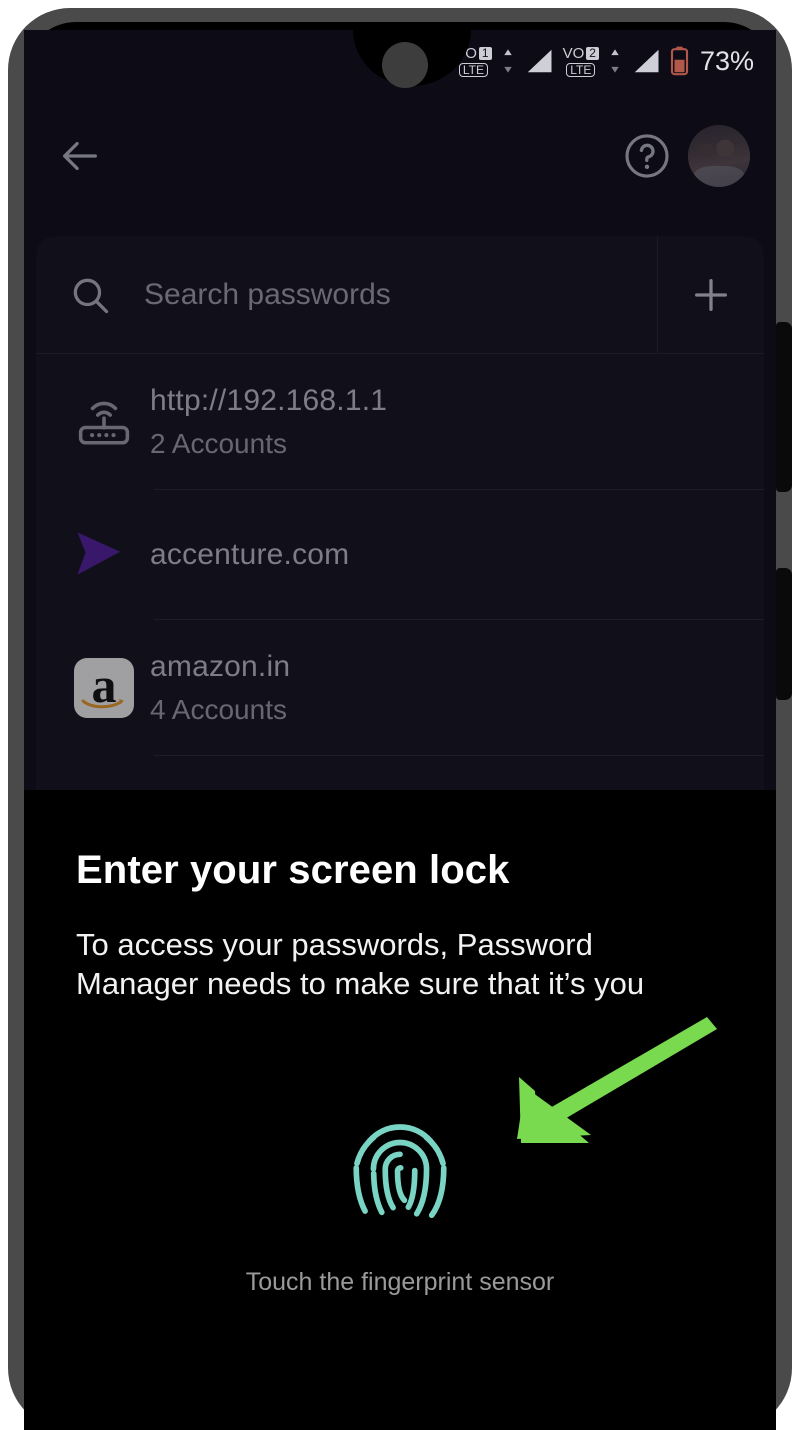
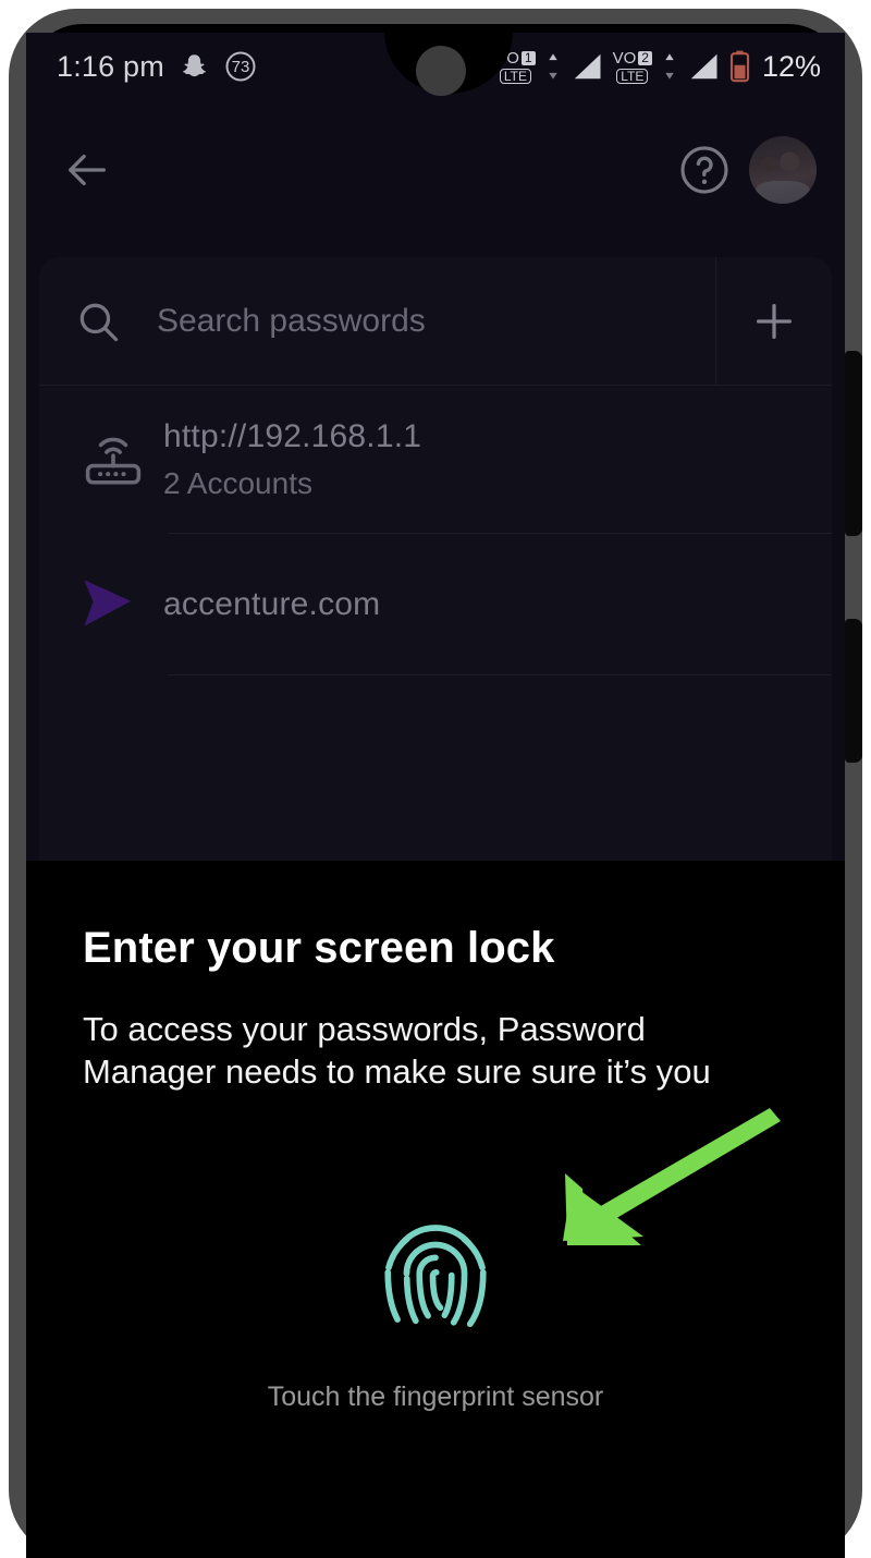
+ 1:16 pm
+ 73
  1
  LTE
  VO
  2
  LTE
- 73%
+ 12%
  Search passwords
  http://192.168.1.1
  2 Accounts
  accenture.com
- a
- amazon.in
- 4 Accounts
  Enter your screen lock
- To access your passwords, Password Manager needs to make sure that it’s you
+ To access your passwords, Password Manager needs to make sure sure it’s you
  Touch the fingerprint sensor
